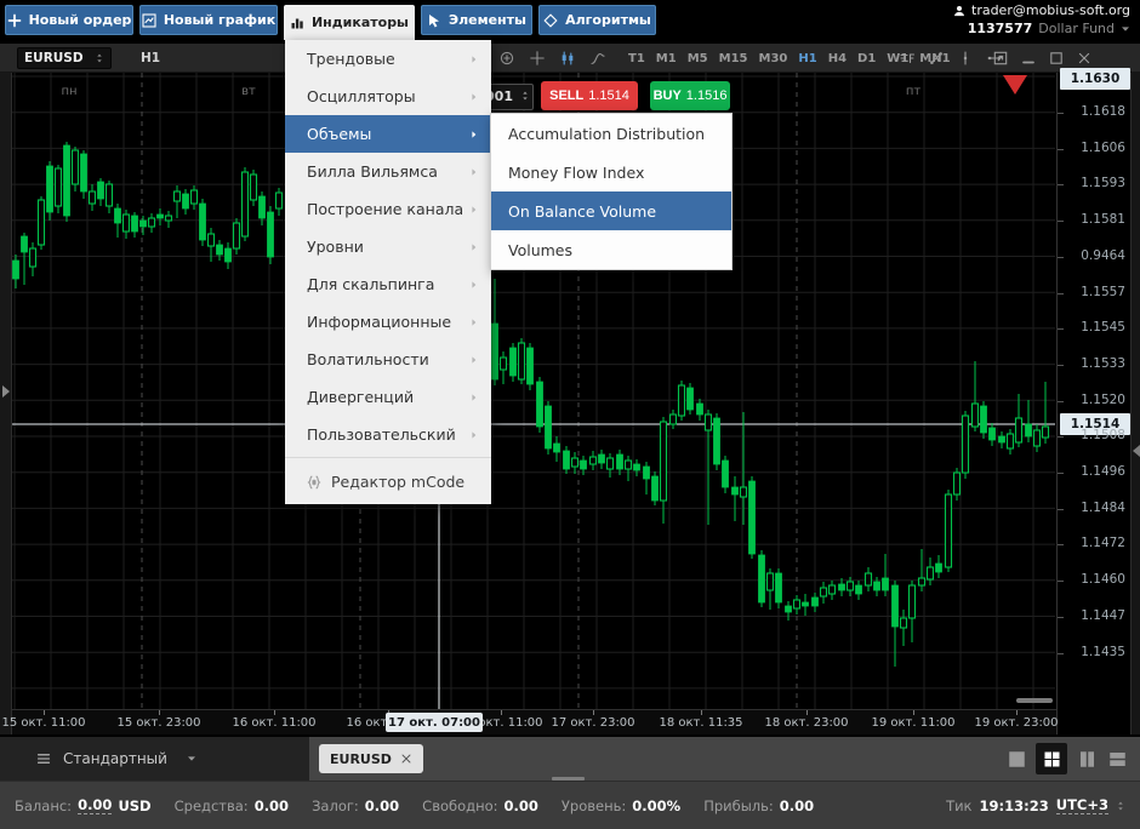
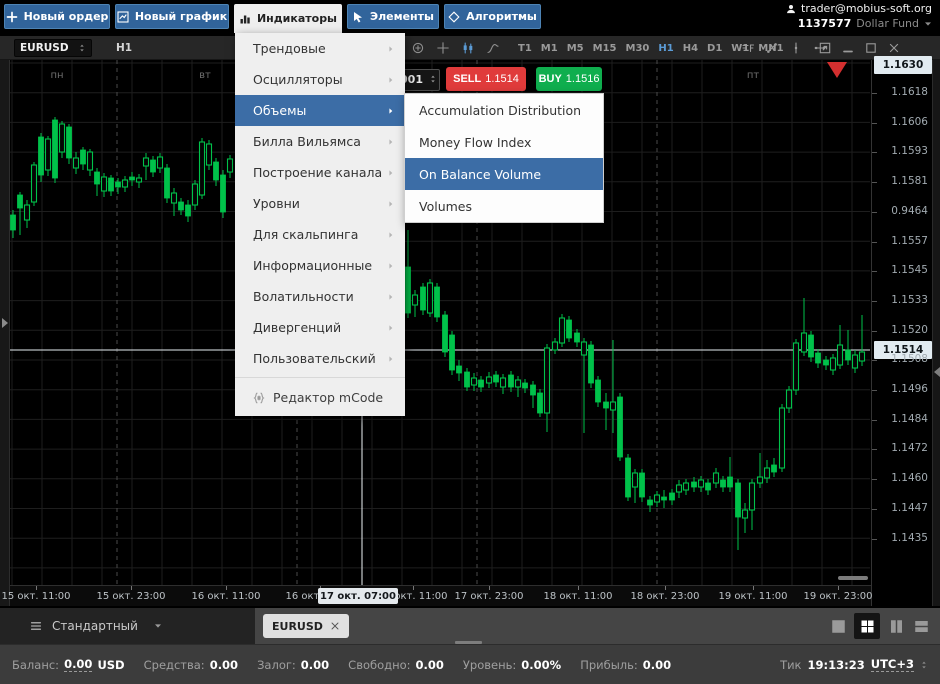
  Новый ордер
  Новый график
  Индикаторы
  Элементы
  Алгоритмы
  trader@mobius-soft.org
  1137577
  Dollar Fund
  EURUSD
  H1
  T1
  M1
  M5
  M15
  M30
  H1
  H4
  D1
  пн
  вт
  пт
  1.1630
  1.1514
  1.1618
  1.1606
  1.1593
  1.1581
  0.9464
  1.1557
  1.1545
  1.1533
  1.1520
  1.1508
  1.1496
  1.1484
  1.1472
  1.1460
  1.1447
  1.1435
  17 окт. 07:00
  15 окт. 11:00
  15 окт. 23:00
  16 окт. 11:00
  кт. 11:00
  17 окт. 23:00
- 18 окт. 11:35
+ 18 окт. 11:00
  18 окт. 23:00
  19 окт. 11:00
  19 окт. 23:00
  SELL
  1.1514
  BUY
  1.1516
  Трендовые
  Осцилляторы
  Объемы
  Билла Вильямса
  Построение канала
  Уровни
  Для скальпинга
  Информационные
  Волатильности
  Дивергенций
  Пользовательский
  Редактор mCode
  Accumulation Distribution
  Money Flow Index
  On Balance Volume
  Volumes
  Стандартный
  EURUSD
  Баланс:
  0.00
  USD
  Средства:
  0.00
  Залог:
  0.00
  Свободно:
  0.00
  Уровень:
  0.00%
  Прибыль:
  0.00
  Тик
  19:13:23
  UTC+3
